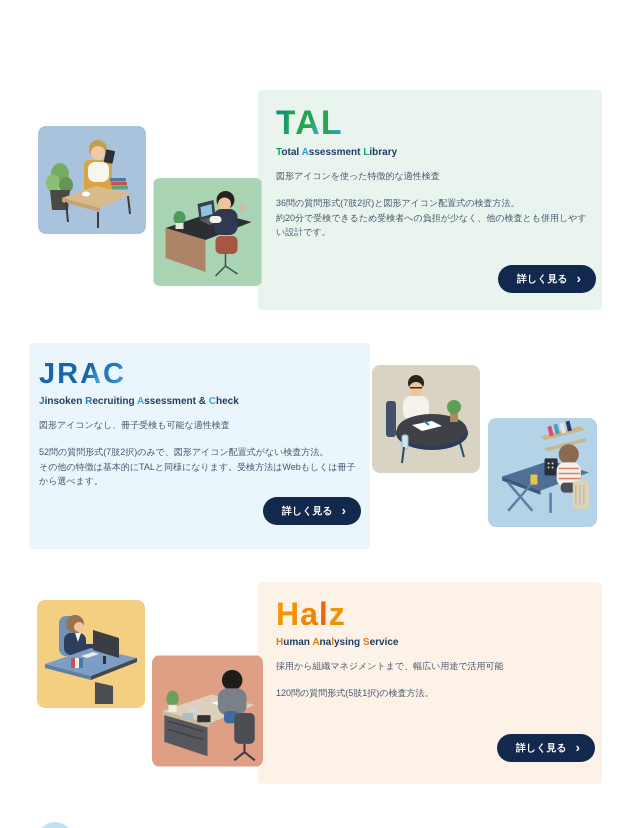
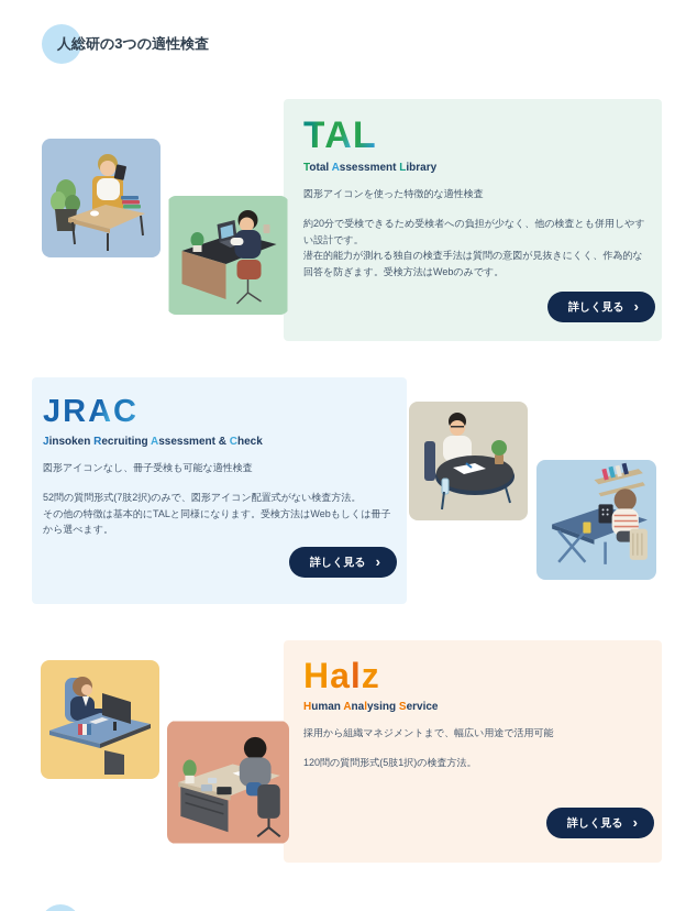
+ 人総研の3つの適性検査
  TAL
  Total Assessment Library
  図形アイコンを使った特徴的な適性検査
- 36問の質問形式(7肢2択)と図形アイコン配置式の検査方法。
  約20分で受検できるため受検者への負担が少なく、他の検査とも併用しやすい設計です。
+ 潜在的能力が測れる独自の検査手法は質問の意図が見抜きにくく、作為的な回答を防ぎます。受検方法はWebのみです。
  詳しく見る
  ›
  JRAC
  Jinsoken Recruiting Assessment & Check
  図形アイコンなし、冊子受検も可能な適性検査
  52問の質問形式(7肢2択)のみで、図形アイコン配置式がない検査方法。
  その他の特徴は基本的にTALと同様になります。受検方法はWebもしくは冊子から選べます。
  詳しく見る
  ›
  Halz
  Human Analysing Service
  採用から組織マネジメントまで、幅広い用途で活用可能
  120問の質問形式(5肢1択)の検査方法。
  詳しく見る
  ›
